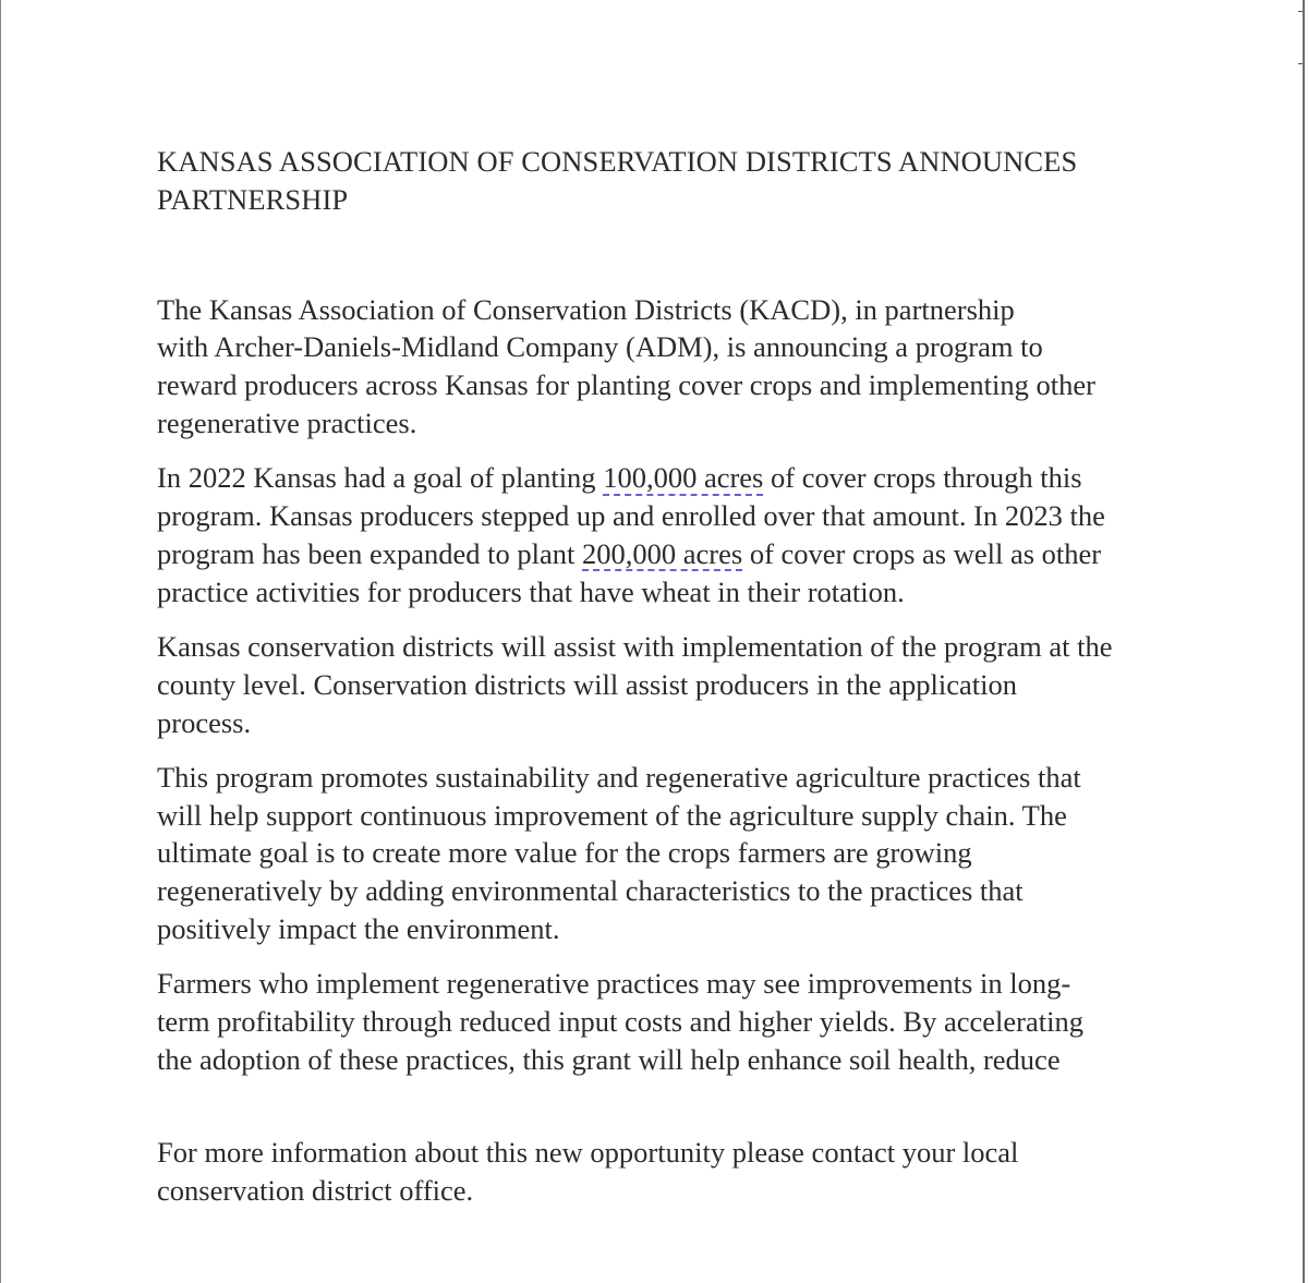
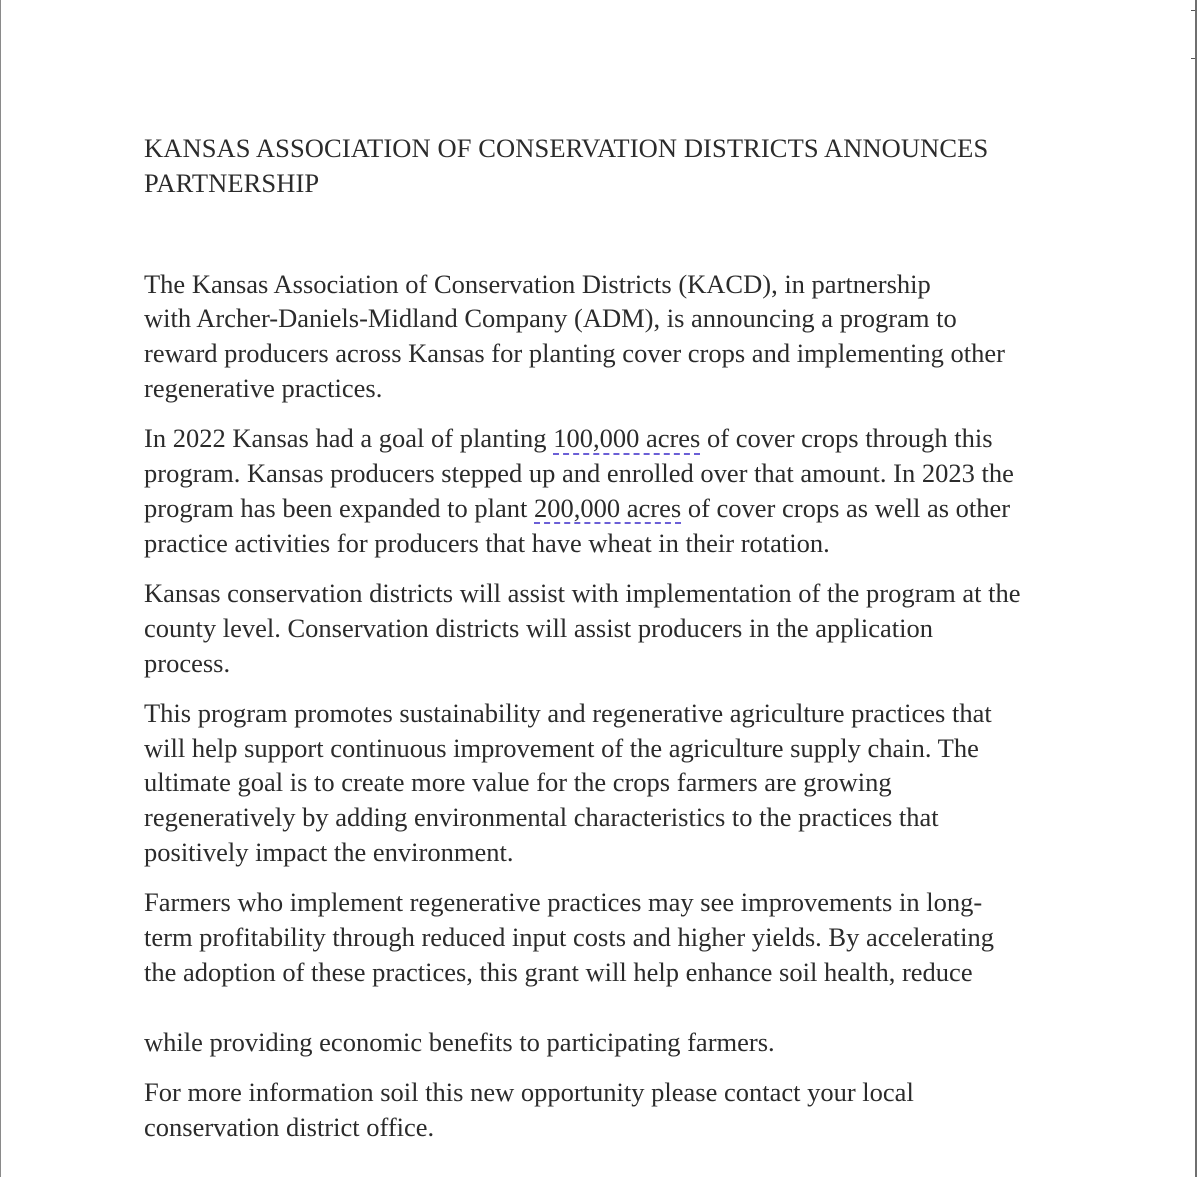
  KANSAS ASSOCIATION OF CONSERVATION DISTRICTS ANNOUNCES PARTNERSHIP
  The Kansas Association of Conservation Districts (KACD), in partnership
  with Archer-Daniels-Midland Company (ADM), is announcing a program to
  reward producers across Kansas for planting cover crops and implementing other
  regenerative practices.
  In 2022 Kansas had a goal of planting 100,000 acres of cover crops through this
  program. Kansas producers stepped up and enrolled over that amount. In 2023 the
  program has been expanded to plant 200,000 acres of cover crops as well as other
  practice activities for producers that have wheat in their rotation.
  Kansas conservation districts will assist with implementation of the program at the
  county level. Conservation districts will assist producers in the application
  process.
  This program promotes sustainability and regenerative agriculture practices that
  will help support continuous improvement of the agriculture supply chain. The
  ultimate goal is to create more value for the crops farmers are growing
  regeneratively by adding environmental characteristics to the practices that
  positively impact the environment.
  Farmers who implement regenerative practices may see improvements in long-
  term profitability through reduced input costs and higher yields. By accelerating
  the adoption of these practices, this grant will help enhance soil health, reduce
+ while providing economic benefits to participating farmers.
- For more information about this new opportunity please contact your local
+ For more information soil this new opportunity please contact your local
  conservation district office.
